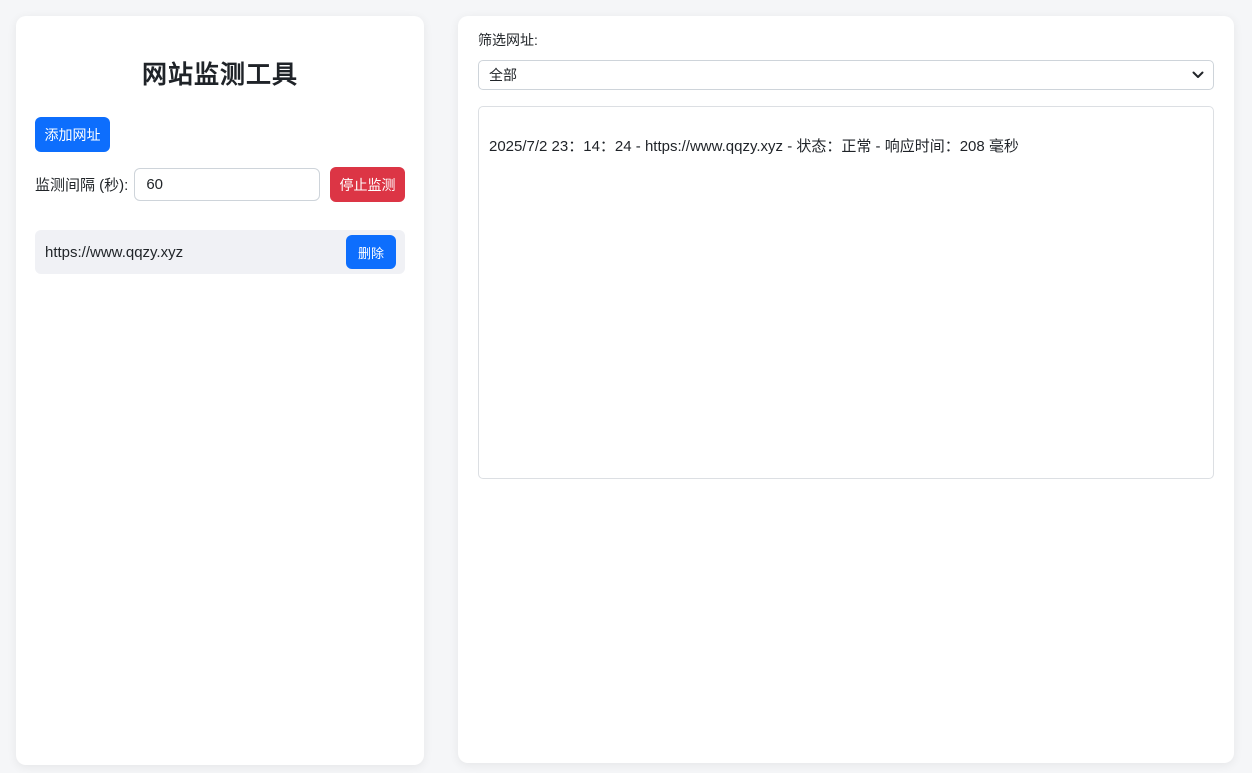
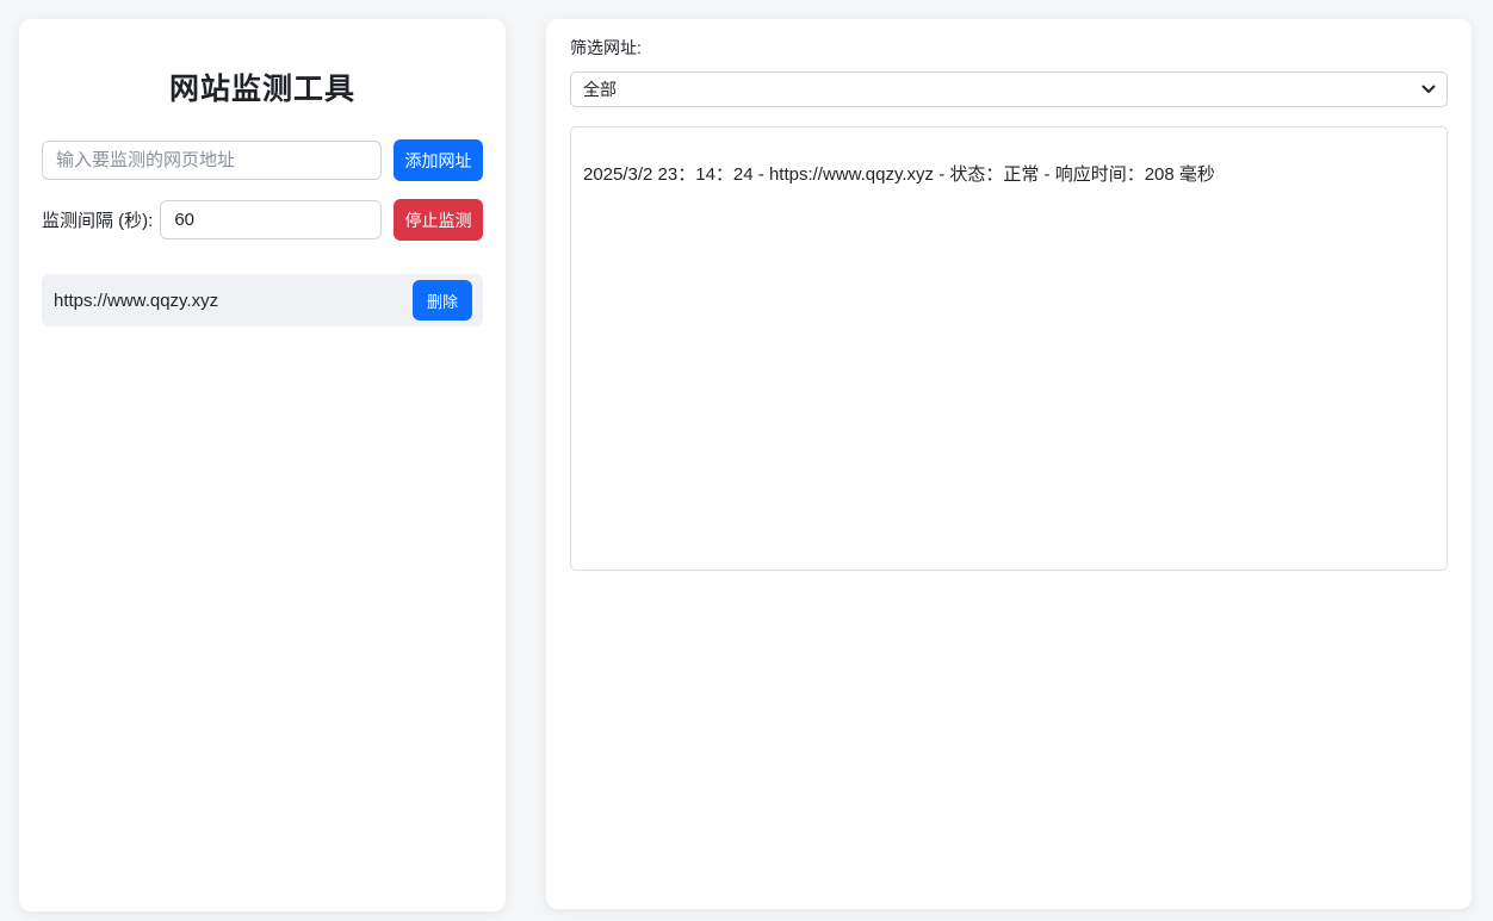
  网站监测工具
+ 输入要监测的网页地址
  添加网址
  监测间隔 (秒):
  60
  停止监测
  https://www.qqzy.xyz
  删除
  筛选网址:
  全部
- 2025/7/2 23：14：24 - https://www.qqzy.xyz - 状态：正常 - 响应时间：208 毫秒
+ 2025/3/2 23：14：24 - https://www.qqzy.xyz - 状态：正常 - 响应时间：208 毫秒
